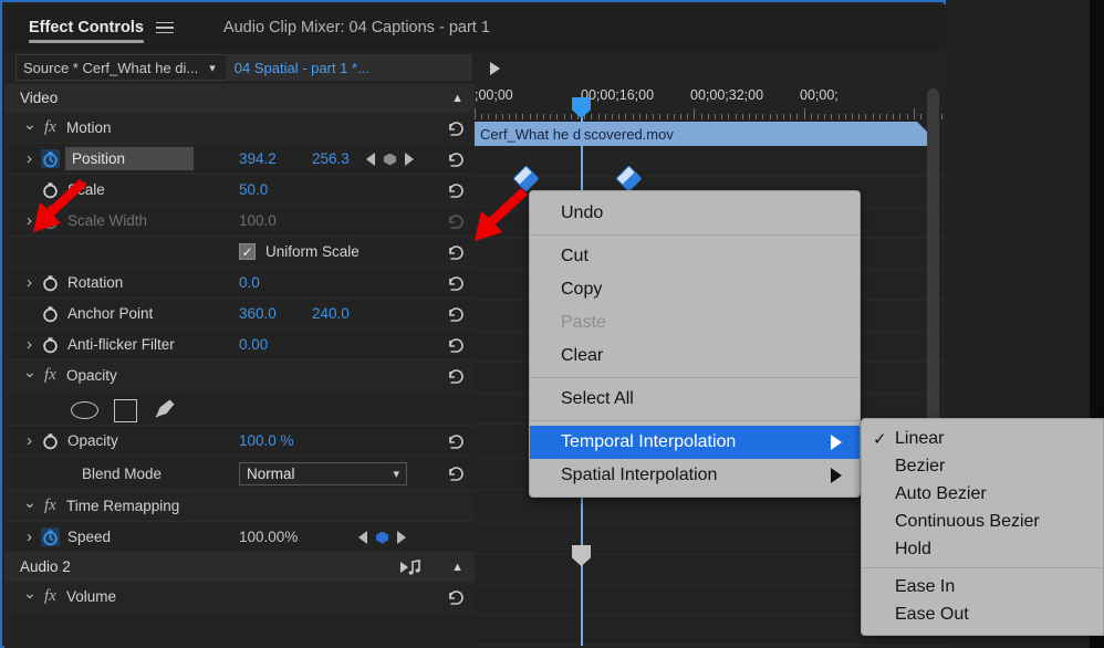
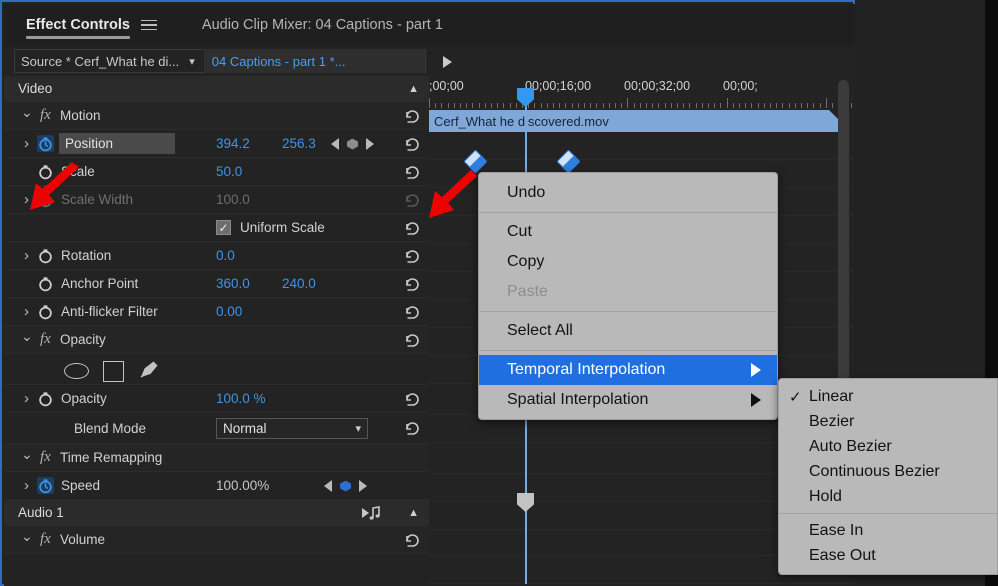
  Effect Controls
  Audio Clip Mixer: 04 Captions - part 1
  Source * Cerf_What he di...
  ▾
- 04 Spatial - part 1 *...
+ 04 Captions - part 1 *...
  Video
  ▲
  fx
  Motion
  Position
  394.2
  256.3
  50.0
  Scale Width
  100.0
  Uniform Scale
  Rotation
  0.0
  Anchor Point
  360.0
  240.0
  Anti-flicker Filter
  0.00
  fx
  Opacity
  Opacity
  100.0 %
  Blend Mode
  Normal
  ▾
  fx
  Time Remapping
  Speed
  100.00%
- Audio 2
+ Audio 1
  ▲
  fx
  Volume
  ;00;00
  00;00;16;00
  00;00;32;00
  00;00;
  Cerf_What he dscovered.mov
  Undo
  Cut
  Copy
  Paste
- Clear
  Select All
  Temporal Interpolation
  Spatial Interpolation
  ✓
  Linear
  Bezier
  Auto Bezier
  Continuous Bezier
  Hold
  Ease In
  Ease Out
